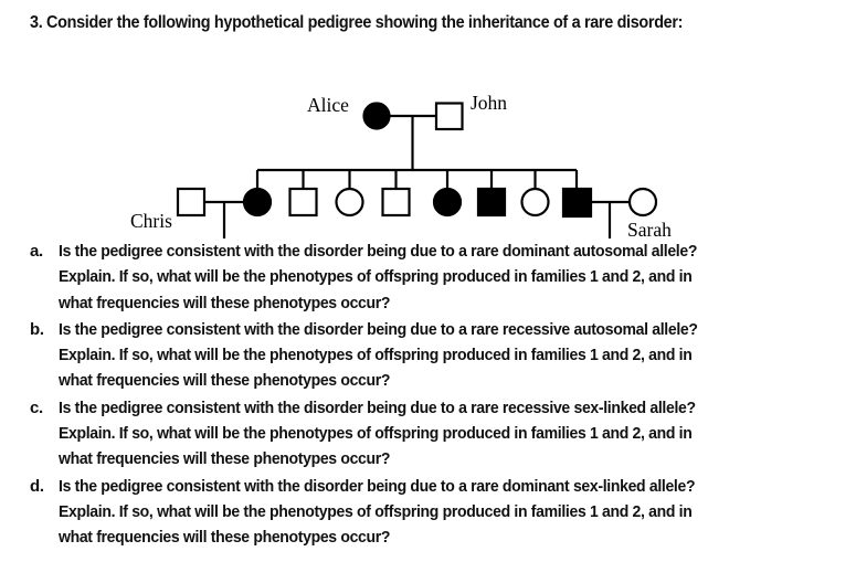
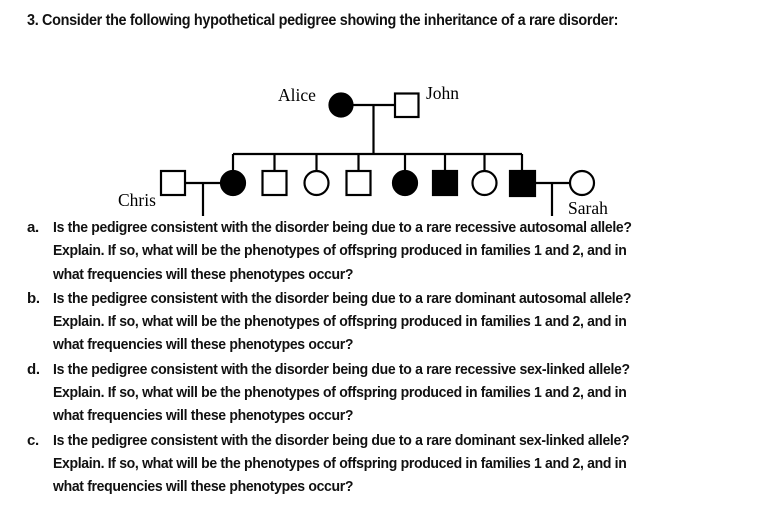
  3. Consider the following hypothetical pedigree showing the inheritance of a rare disorder:
  Alice
  John
  Chris
  Sarah
  a.
- Is the pedigree consistent with the disorder being due to a rare dominant autosomal allele?
+ Is the pedigree consistent with the disorder being due to a rare recessive autosomal allele?
  Explain. If so, what will be the phenotypes of offspring produced in families 1 and 2, and in
  what frequencies will these phenotypes occur?
  b.
- Is the pedigree consistent with the disorder being due to a rare recessive autosomal allele?
+ Is the pedigree consistent with the disorder being due to a rare dominant autosomal allele?
  Explain. If so, what will be the phenotypes of offspring produced in families 1 and 2, and in
  what frequencies will these phenotypes occur?
- c.
+ d.
  Is the pedigree consistent with the disorder being due to a rare recessive sex-linked allele?
  Explain. If so, what will be the phenotypes of offspring produced in families 1 and 2, and in
  what frequencies will these phenotypes occur?
- d.
+ c.
  Is the pedigree consistent with the disorder being due to a rare dominant sex-linked allele?
  Explain. If so, what will be the phenotypes of offspring produced in families 1 and 2, and in
  what frequencies will these phenotypes occur?
